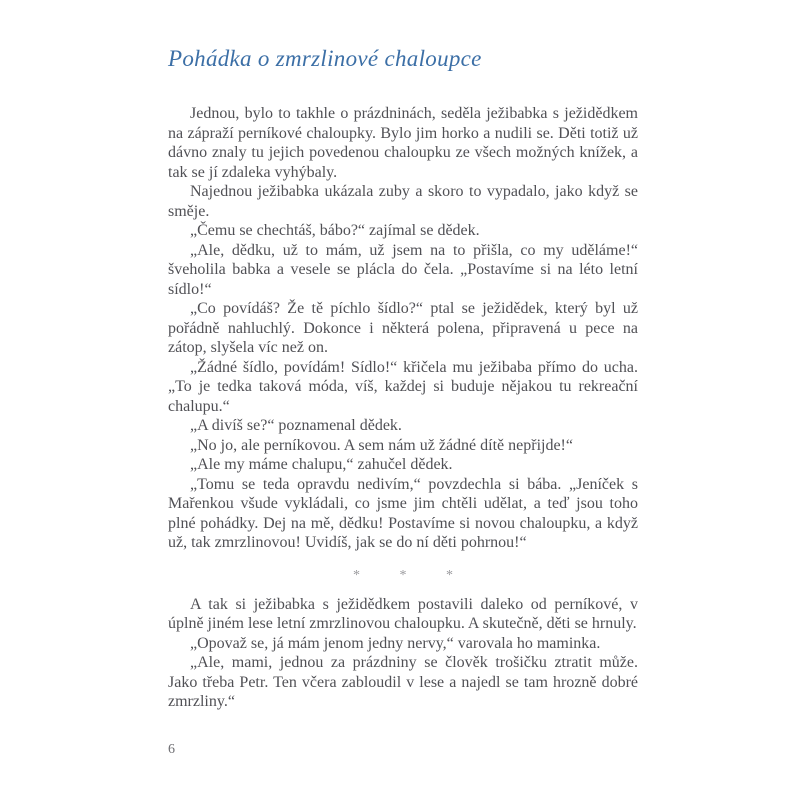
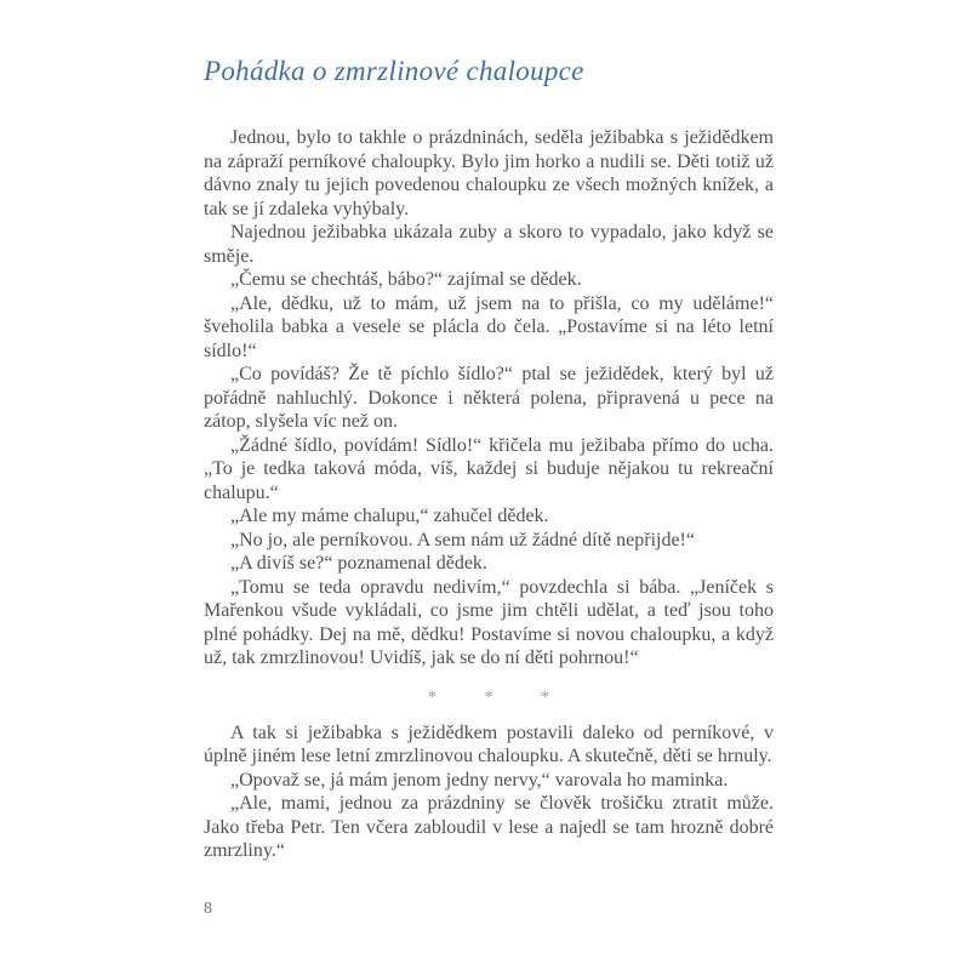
  Pohádka o zmrzlinové chaloupce
  Jednou, bylo to takhle o prázdninách, seděla ježibabka s ježidědkem na zápraží perníkové chaloupky. Bylo jim horko a nudili se. Děti totiž už dávno znaly tu jejich povedenou chaloupku ze všech možných knížek, a tak se jí zdaleka vyhýbaly.
  Najednou ježibabka ukázala zuby a skoro to vypadalo, jako když se směje.
  „Čemu se chechtáš, bábo?“ zajímal se dědek.
  „Ale, dědku, už to mám, už jsem na to přišla, co my uděláme!“ šveholila babka a vesele se plácla do čela. „Postavíme si na léto letní sídlo!“
  „Co povídáš? Že tě píchlo šídlo?“ ptal se ježidědek, který byl už pořádně nahluchlý. Dokonce i některá polena, připravená u pece na zátop, slyšela víc než on.
  „Žádné šídlo, povídám! Sídlo!“ křičela mu ježibaba přímo do ucha. „To je tedka taková móda, víš, každej si buduje nějakou tu rekreační chalupu.“
- „A divíš se?“ poznamenal dědek.
+ „Ale my máme chalupu,“ zahučel dědek.
  „No jo, ale perníkovou. A sem nám už žádné dítě nepřijde!“
- „Ale my máme chalupu,“ zahučel dědek.
+ „A divíš se?“ poznamenal dědek.
  „Tomu se teda opravdu nedivím,“ povzdechla si bába. „Jeníček s Mařenkou všude vykládali, co jsme jim chtěli udělat, a teď jsou toho plné pohádky. Dej na mě, dědku! Postavíme si novou chaloupku, a když už, tak zmrzlinovou! Uvidíš, jak se do ní děti pohrnou!“
  * * *
  A tak si ježibabka s ježidědkem postavili daleko od perníkové, v úplně jiném lese letní zmrzlinovou chaloupku. A skutečně, děti se hrnuly.
  „Opovaž se, já mám jenom jedny nervy,“ varovala ho maminka.
  „Ale, mami, jednou za prázdniny se člověk trošičku ztratit může. Jako třeba Petr. Ten včera zabloudil v lese a najedl se tam hrozně dobré zmrzliny.“
- 6
+ 8
